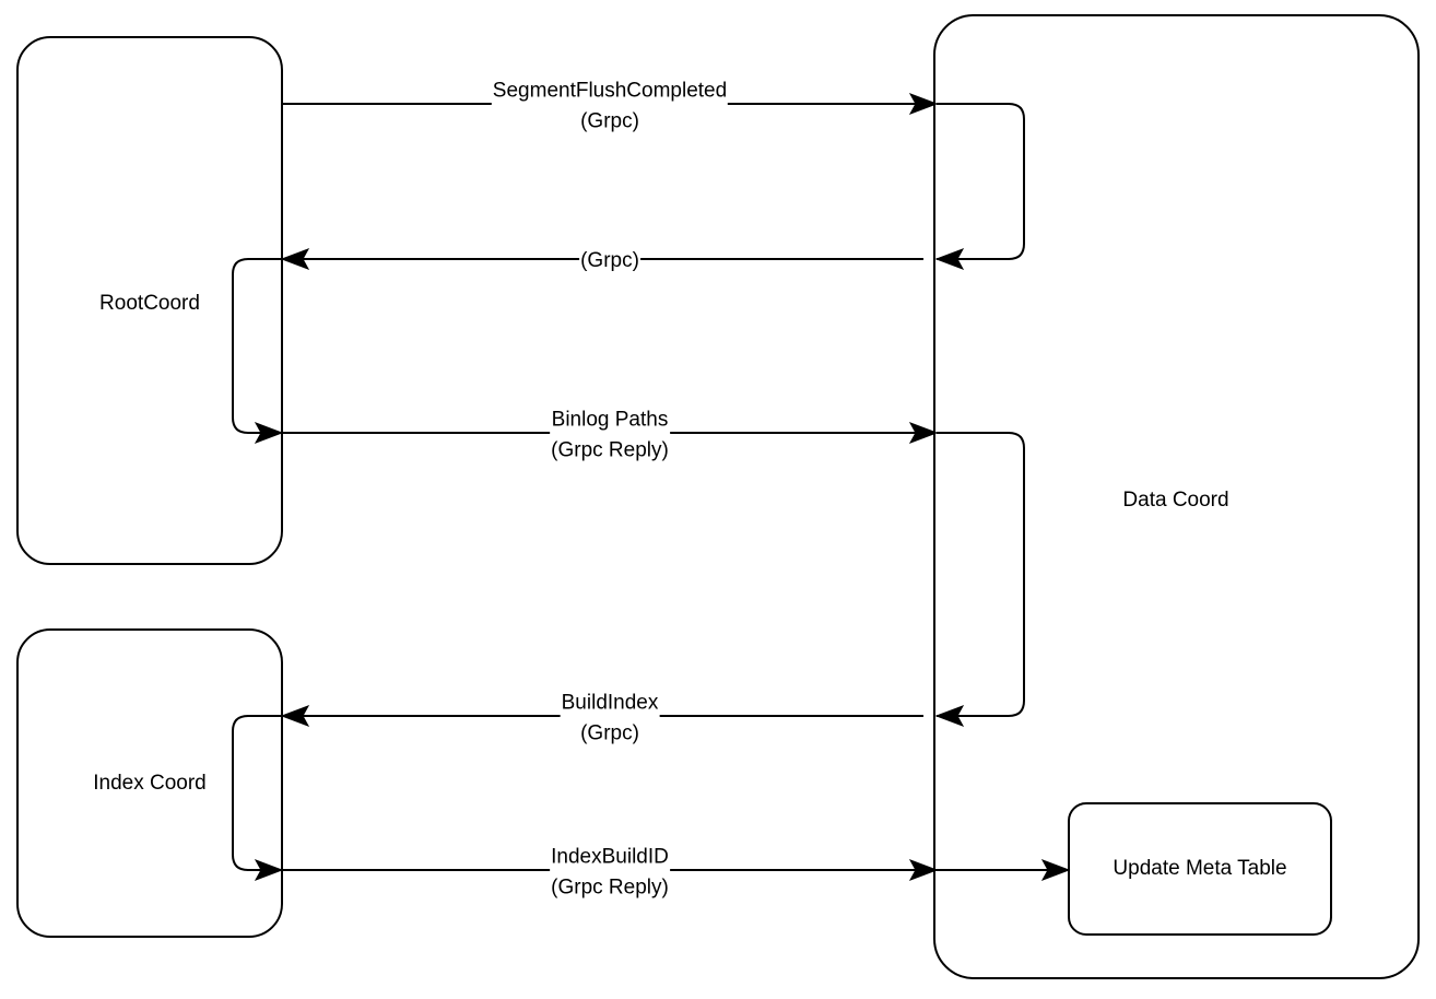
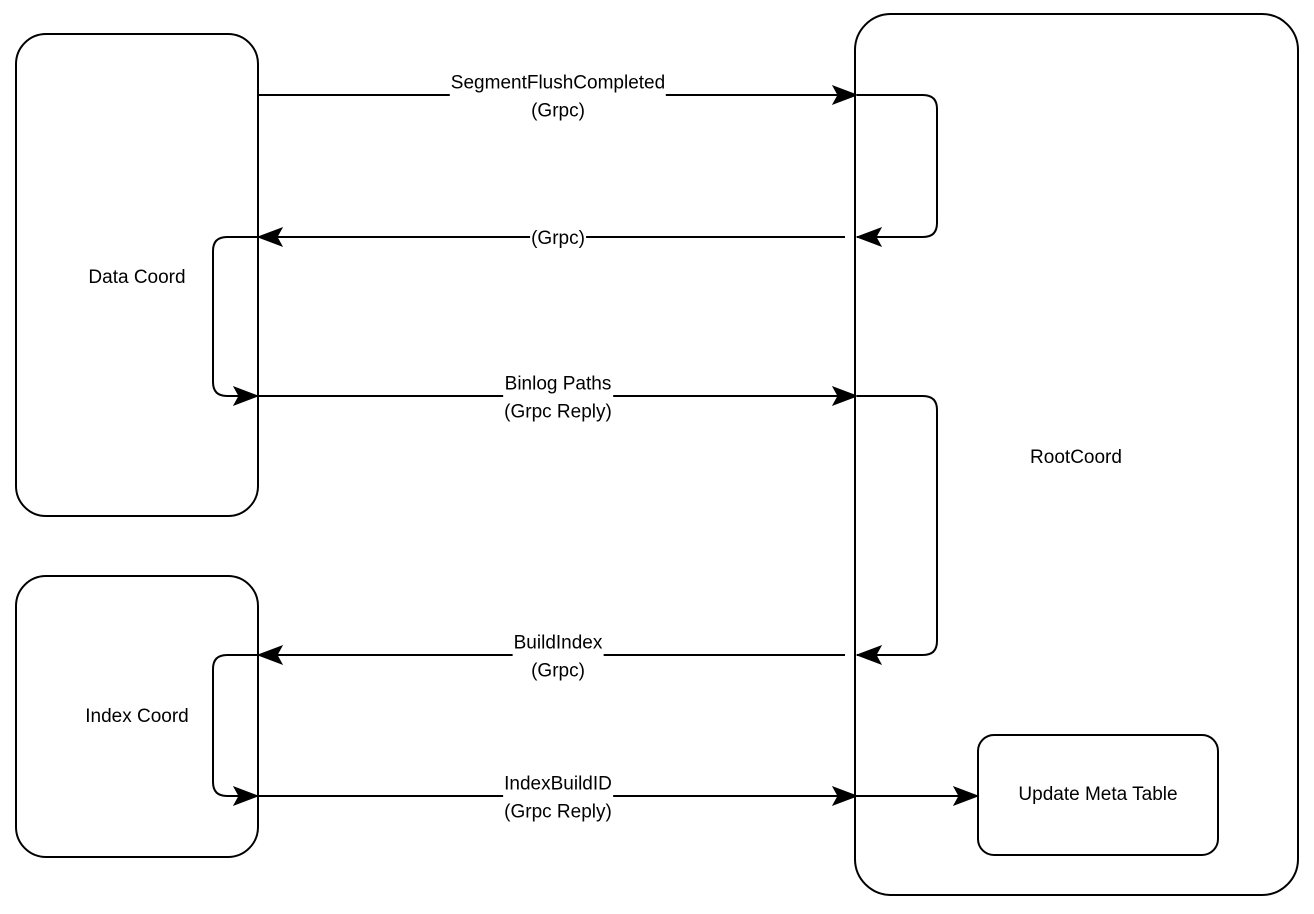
- RootCoord
+ Data Coord
  Index Coord
- Data Coord
+ RootCoord
  Update Meta Table
  SegmentFlushCompleted
  (Grpc)
  (Grpc)
  Binlog Paths
  (Grpc Reply)
  BuildIndex
  (Grpc)
  IndexBuildID
  (Grpc Reply)
